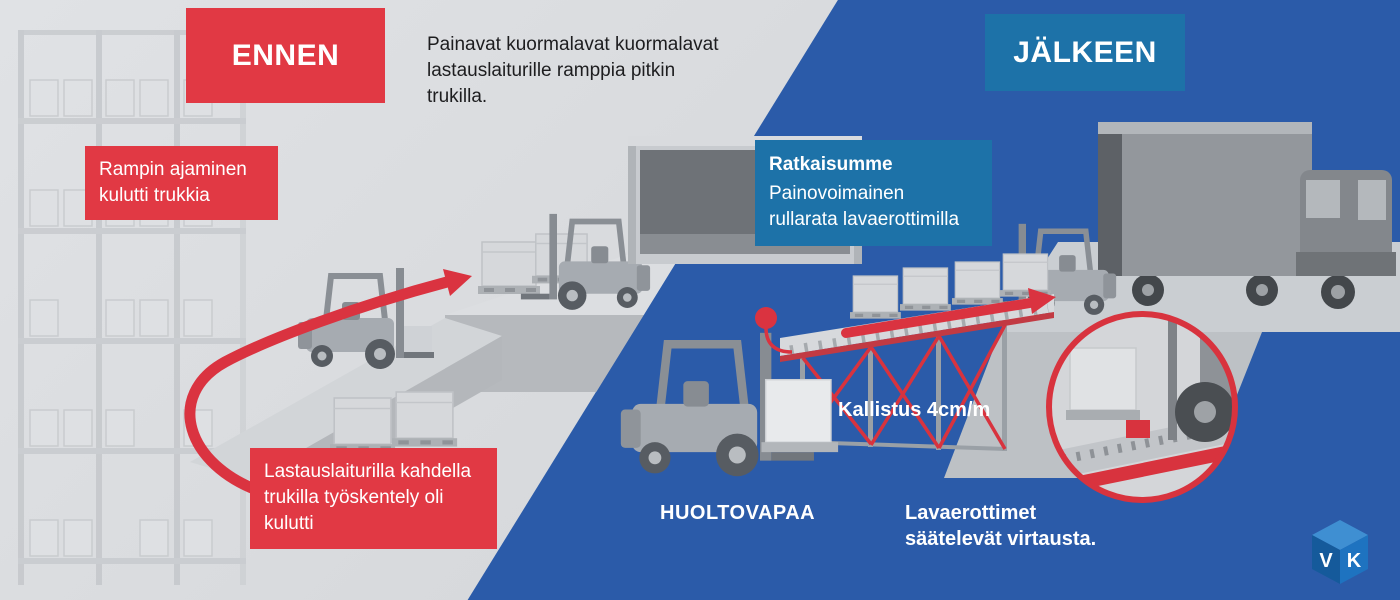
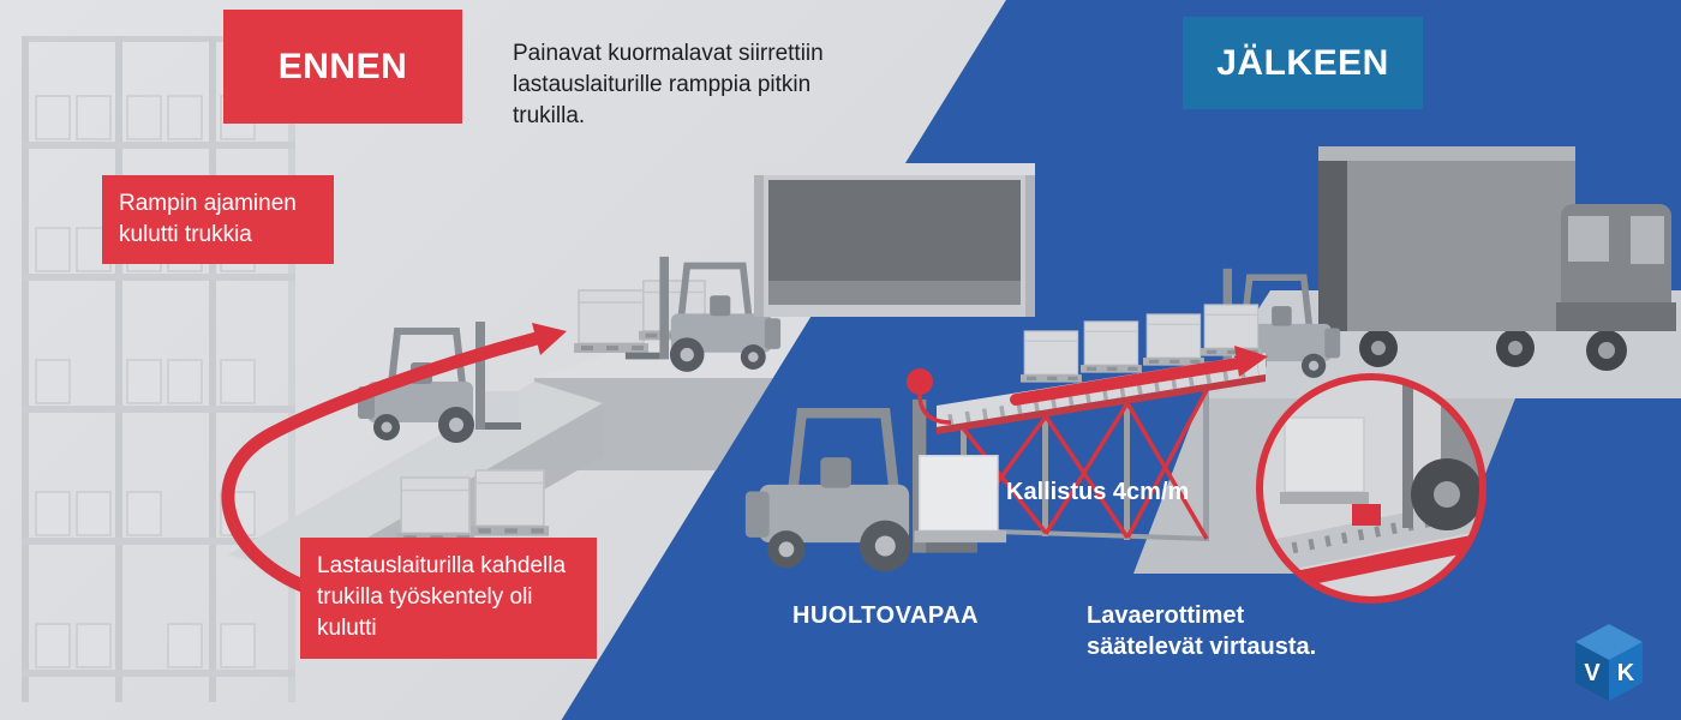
  V
  K
  ENNEN
- Painavat kuormalavat kuormalavat lastauslaiturille ramppia pitkin trukilla.
+ Painavat kuormalavat siirrettiin lastauslaiturille ramppia pitkin trukilla.
  Rampin ajaminen kulutti trukkia
  Lastauslaiturilla kahdella trukilla työskentely oli kulutti
  JÄLKEEN
- Ratkaisumme
- Painovoimainen rullarata lavaerottimilla
  Kallistus 4cm/m
  HUOLTOVAPAA
  Lavaerottimet säätelevät virtausta.
